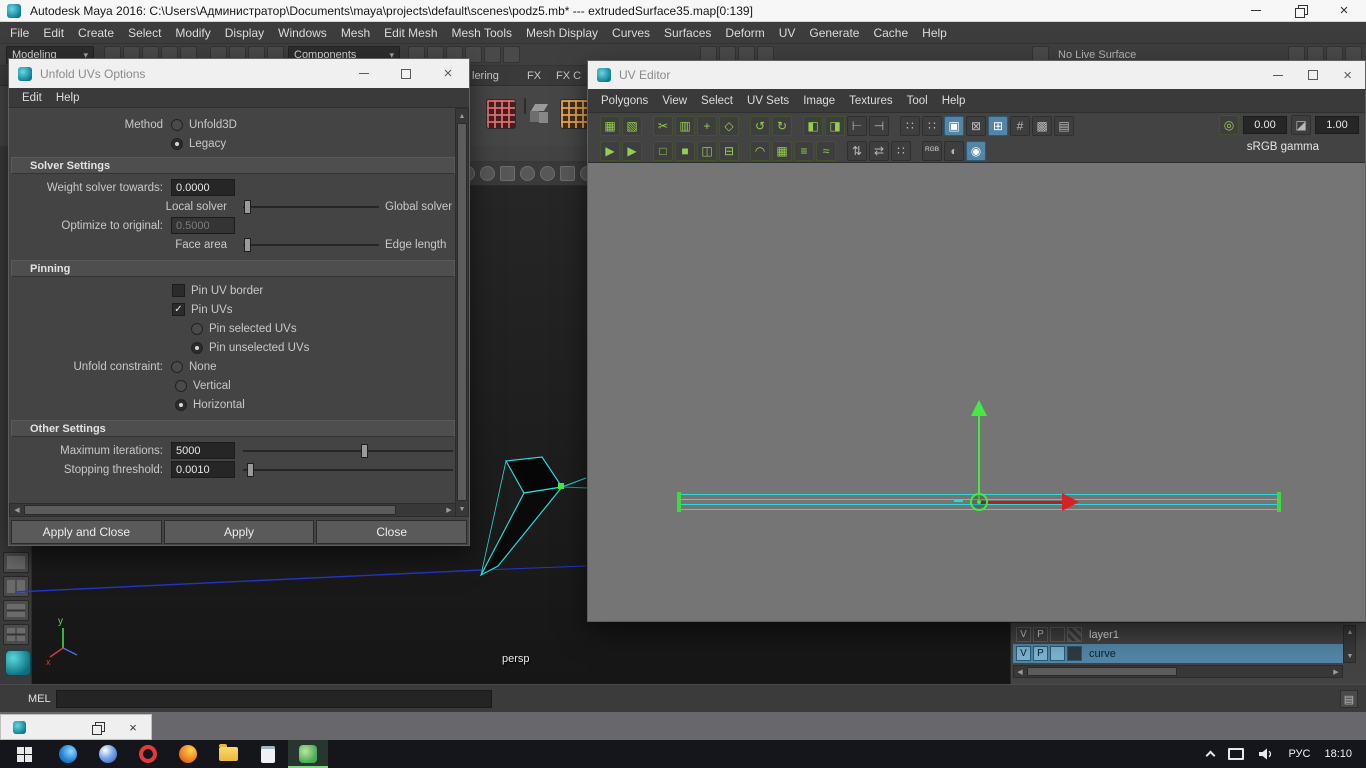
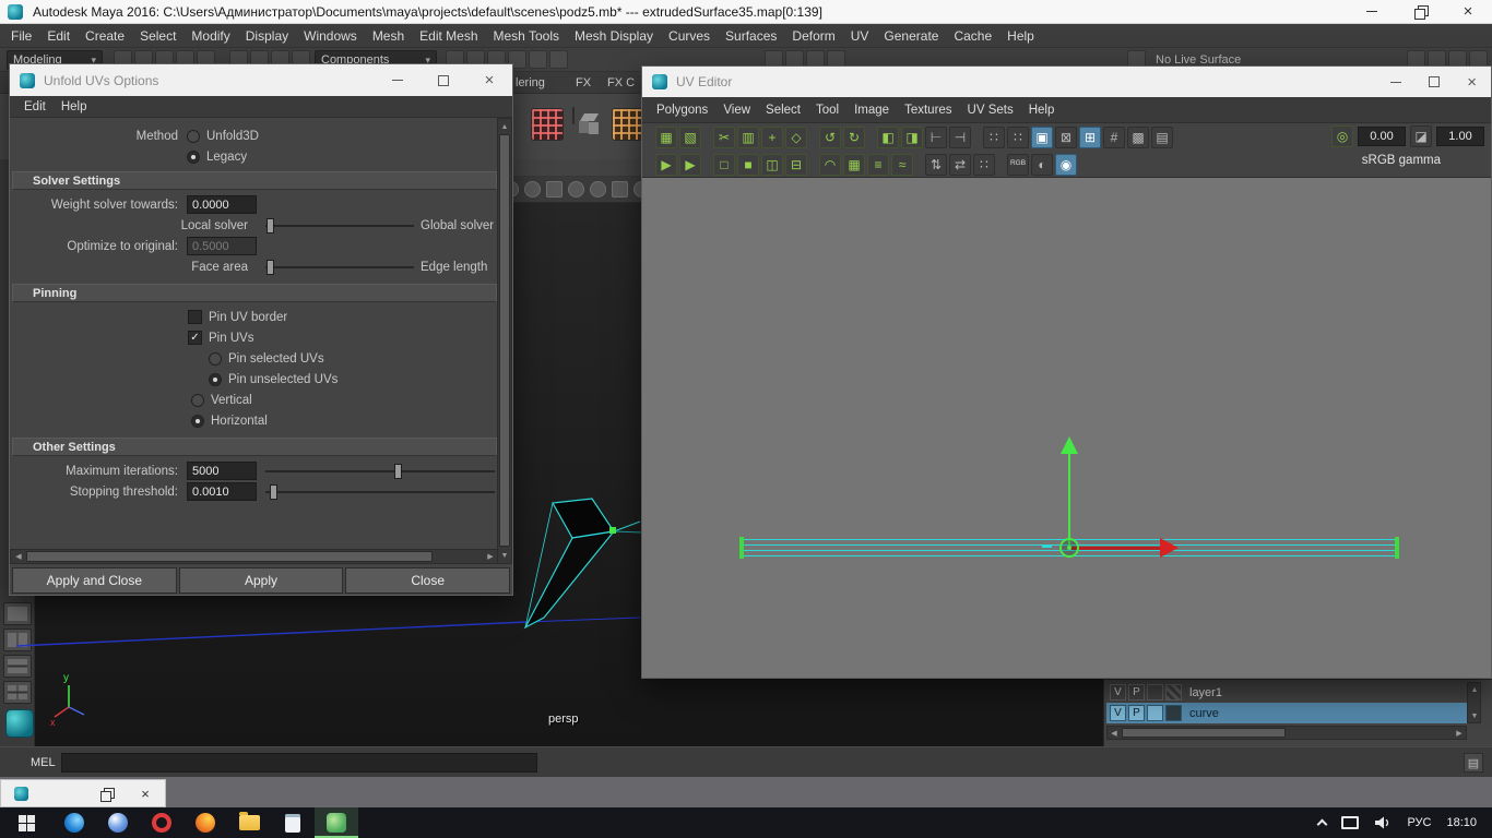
  Autodesk Maya 2016: C:\Users\Администратор\Documents\maya\projects\default\scenes\podz5.mb* --- extrudedSurface35.map[0:139]
  ×
  File
  Edit
  Create
  Select
  Modify
  Display
  Windows
  Mesh
  Edit Mesh
  Mesh Tools
  Mesh Display
  Curves
  Surfaces
  Deform
  UV
  Generate
  Cache
  Help
  Modeling
  ▾
  Components
  ▾
  No Live Surface
  lering
  FX
  FX C
  y
  x
  persp
  V
  P
  layer1
  V
  P
  curve
  MEL
  ▤
  ×
  Unfold UVs Options
  ×
  Edit
  Help
  Method
  Unfold3D
  Legacy
  Solver Settings
  Weight solver towards:
  0.0000
  Local solver
  Global solver
  Optimize to original:
  0.5000
  Face area
  Edge length
  Pinning
  Pin UV border
  ✓
  Pin UVs
  Pin selected UVs
  Pin unselected UVs
- Unfold constraint:
- None
  Vertical
  Horizontal
  Other Settings
  Maximum iterations:
  5000
  Stopping threshold:
  0.0010
  Apply and Close
  Apply
  Close
  UV Editor
  ×
  Polygons
  View
  Select
- UV Sets
+ Tool
  Image
  Textures
- Tool
+ UV Sets
  Help
  ▦
  ▧
  ✂
  ▥
  +
  ◇
  ↺
  ↻
  ◧
  ◨
  ⊢
  ⊣
  ∷
  ∷
  ▣
  ⊠
  ⊞
  #
  ▩
  ▤
  ▶
  ▶
  □
  ■
  ◫
  ⊟
  ◠
  ▦
  ≡
  ≈
  ⇅
  ⇄
  ∷
  ◐
  ◉
  ◎
  0.00
  ◪
  1.00
  sRGB gamma
  РУС
  18:10
